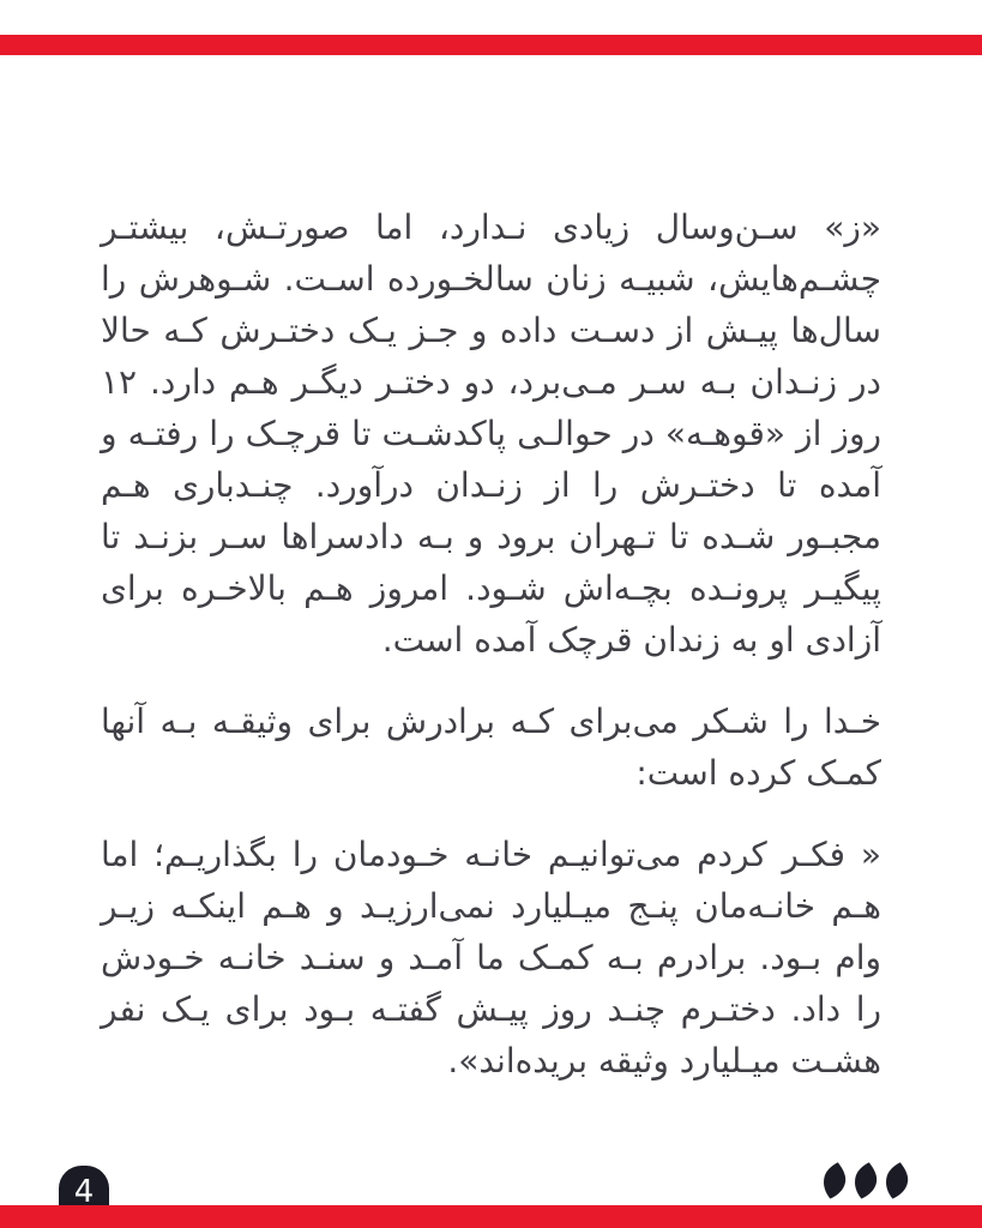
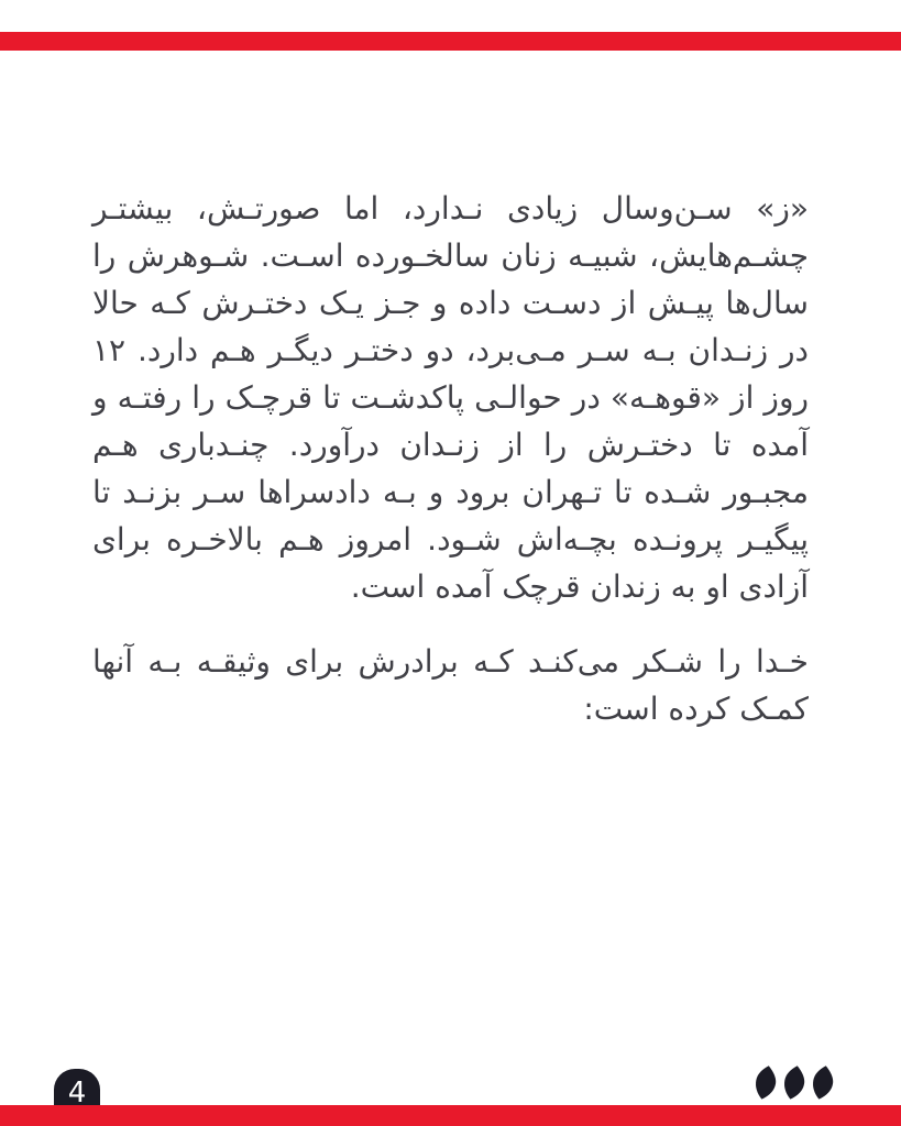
  «ز» سـن‌وسال زیادی نـدارد، اما صورتـش، بیشتـر چشـمهایش، شبیـه زنان سالخـورده اسـت. شـوهرش را سال‌ها پیـش از دسـت داده و جـز یـک دختـرش کـه حالا در زنـدان بـه سـر مـی‌برد، دو دختـر دیگـر هـم دارد. ۱۲ روز از «قوهـه» در حوالـی پاکدشـت تا قرچـک را رفتـه و آمده تا دختـرش را از زنـدان درآورد. چنـدباری هـم مجبـور شـده تا تـهران برود و بـه دادسراها سـر بزنـد تا پیگیـر پرونـده بچـه‌اش شـود. امروز هـم بالاخـره برای آزادی او به زندان قرچک آمده است.
- خـدا را شـکر می‌برای کـه برادرش برای وثیقـه بـه آنها کمـک کرده است:
+ خـدا را شـکر می‌کنـد کـه برادرش برای وثیقـه بـه آنها کمـک کرده است:
- « فکـر کردم می‌توانیـم خانـه خـودمان را بگذاریـم؛ اما هـم خانـه‌مان پنـج میـلیارد نمی‌ارزیـد و هـم اینکـه زیـر وام بـود. برادرم بـه کمـک ما آمـد و سنـد خانـه خـودش را داد. دختـرم چنـد روز پیـش گفتـه بـود برای یـک نفر هشـت میـلیارد وثیقه بریده‌اند».
  4
